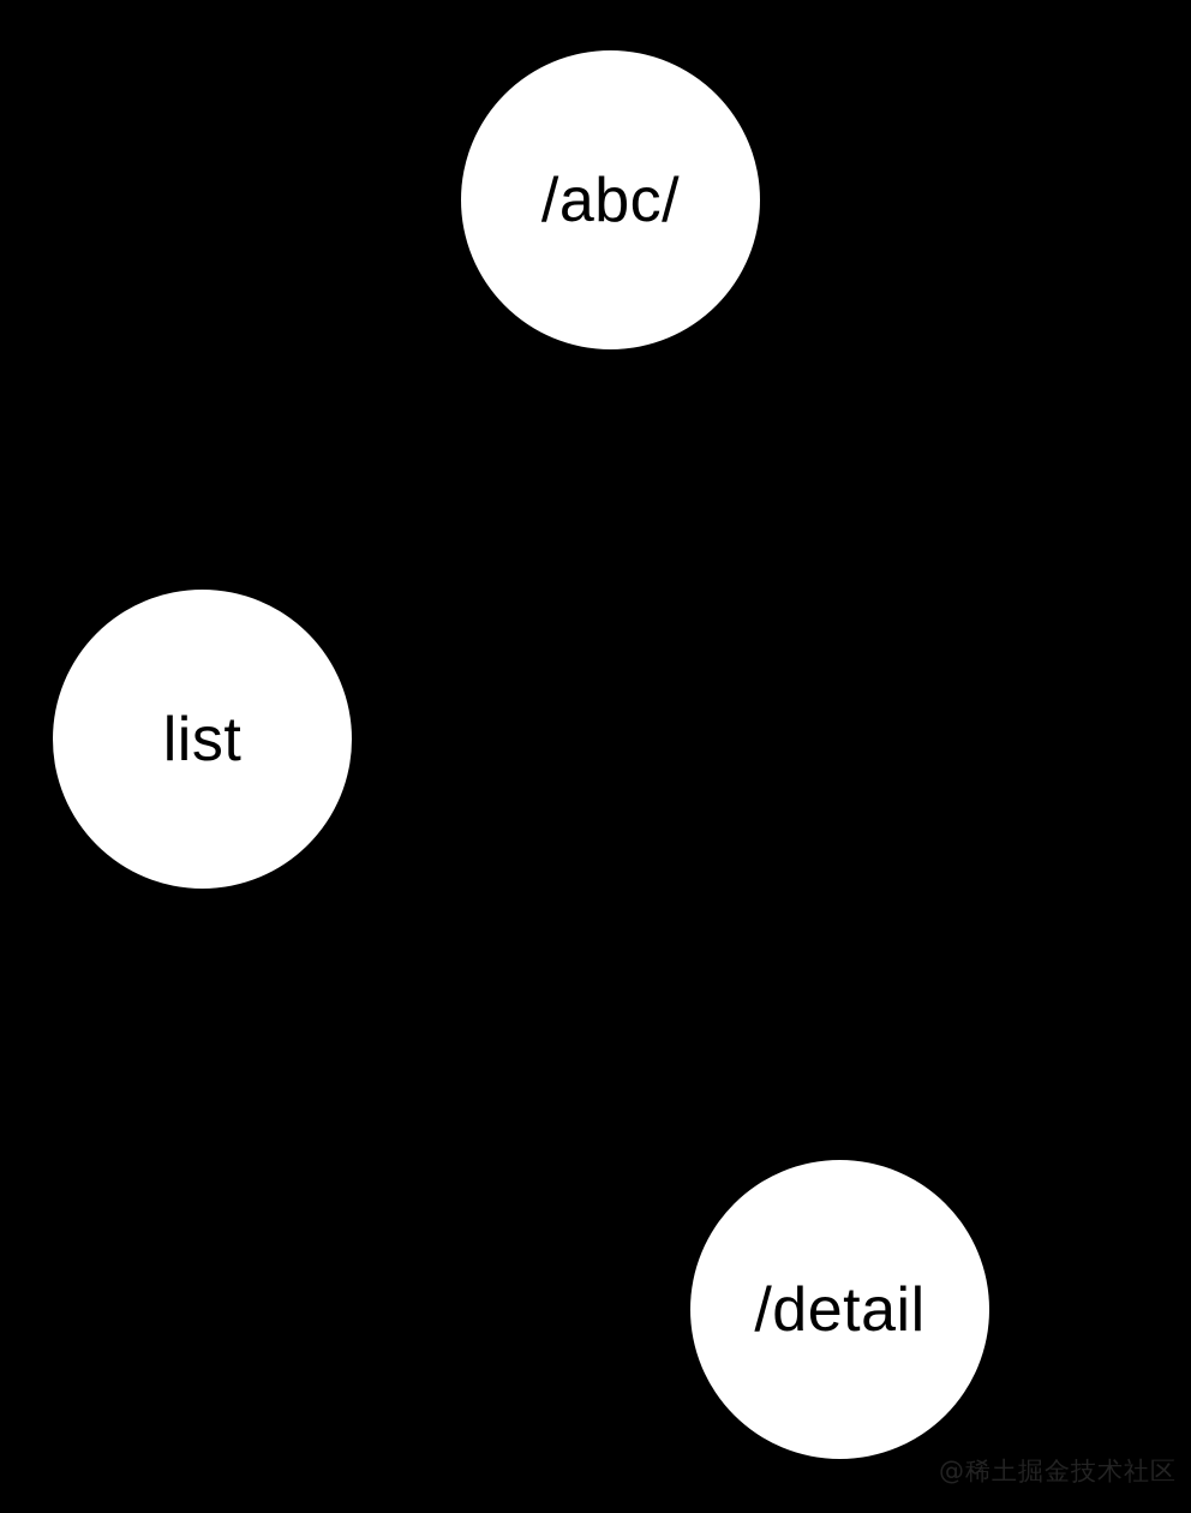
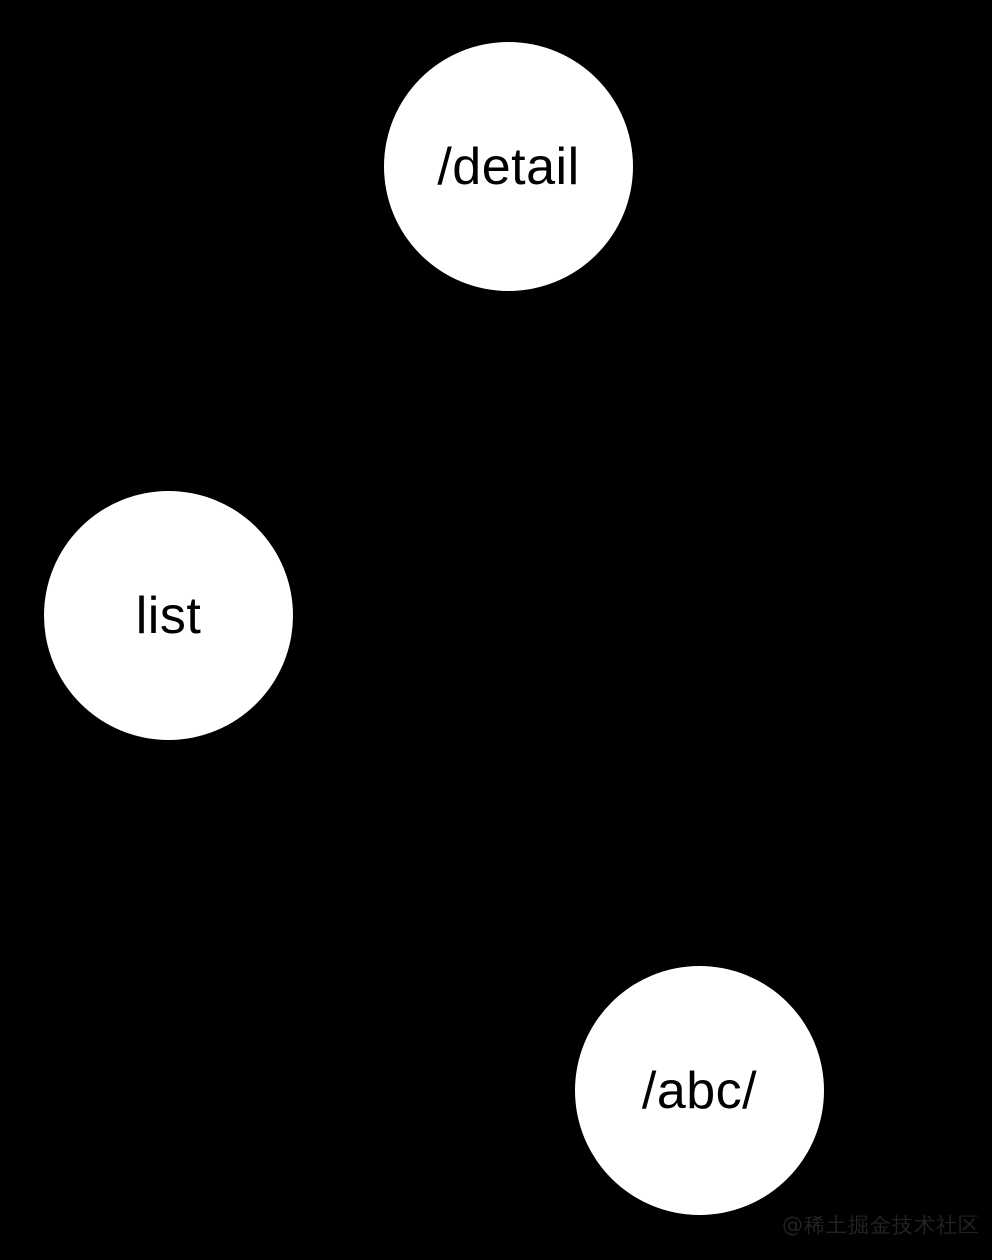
- /abc/
+ /detail
  list
- /detail
+ /abc/
  @稀土掘金技术社区
